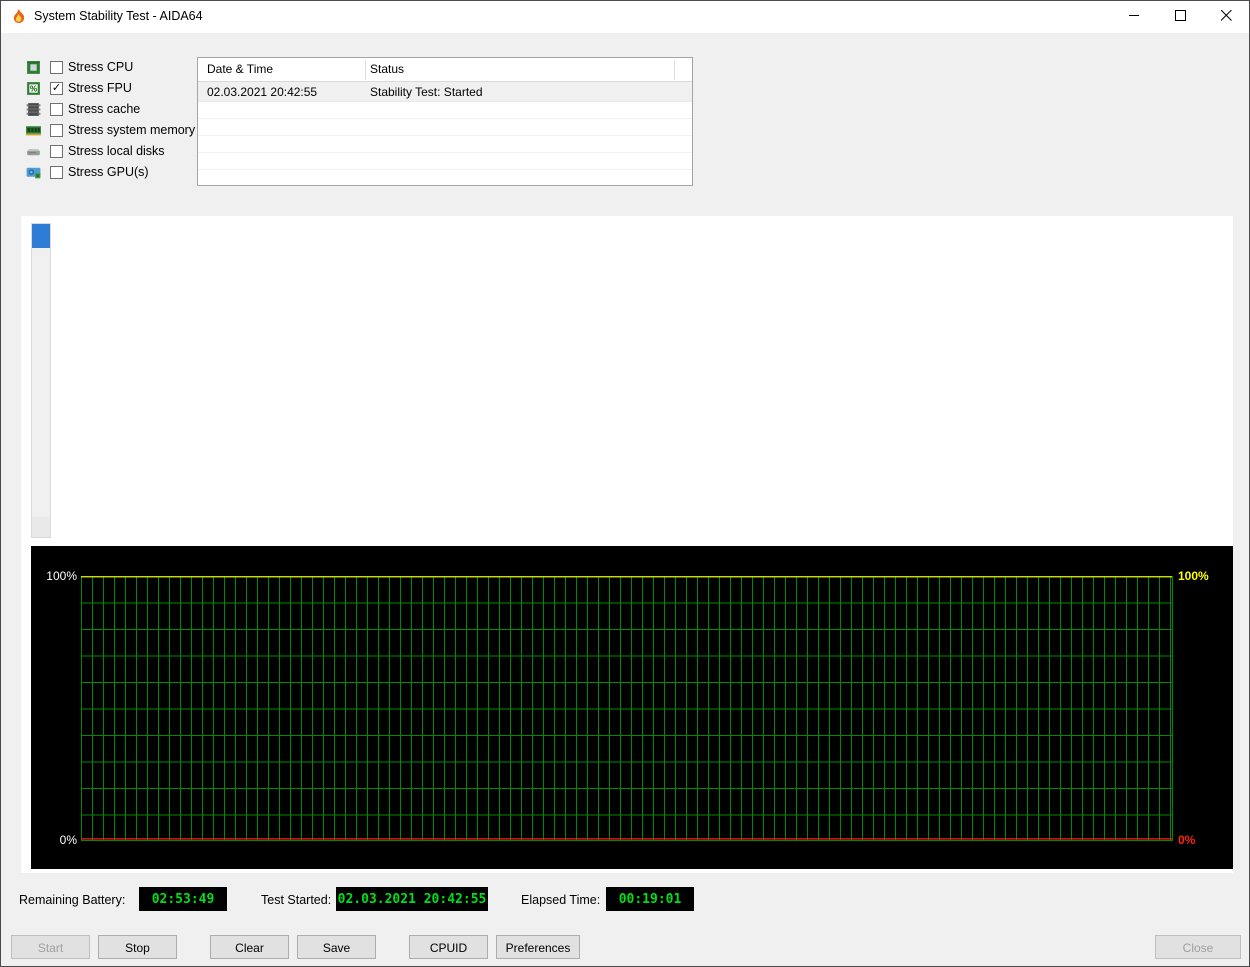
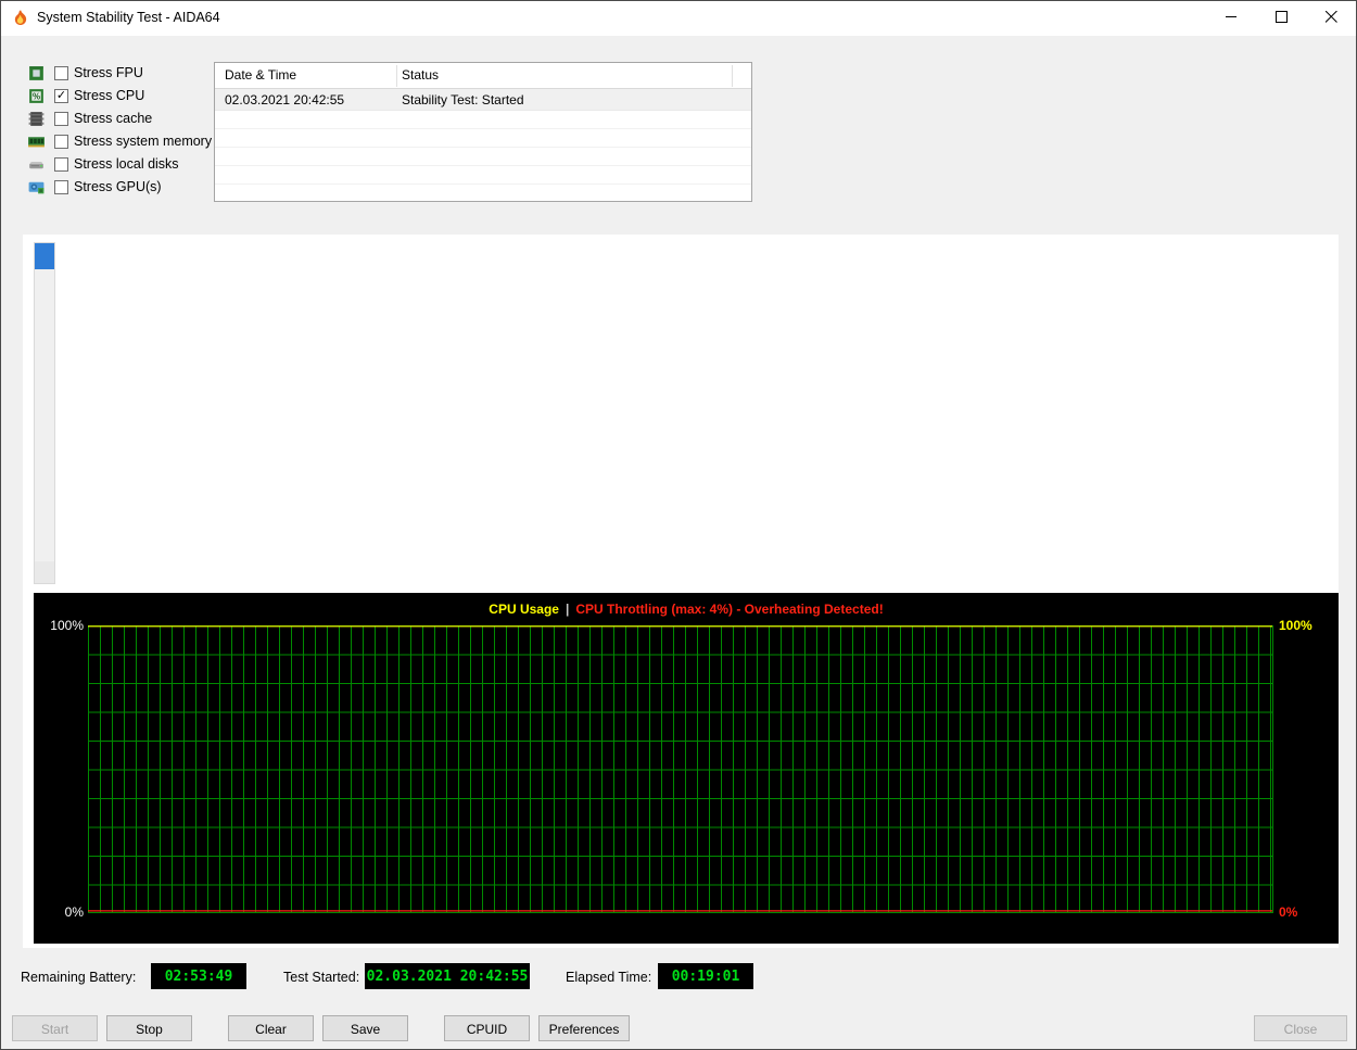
  System Stability Test - AIDA64
- Stress CPU
+ Stress FPU
  %
- Stress FPU
+ Stress CPU
  Stress cache
  Stress system memory
  Stress local disks
  Stress GPU(s)
  Date & Time
  Status
  02.03.2021 20:42:55
  Stability Test: Started
+ CPU Usage | CPU Throttling (max: 4%) - Overheating Detected!
  100%
  0%
  100%
  0%
  Remaining Battery:
  02:53:49
  Test Started:
  02.03.2021 20:42:55
  Elapsed Time:
  00:19:01
  Start
  Stop
  Clear
  Save
  CPUID
  Preferences
  Close
